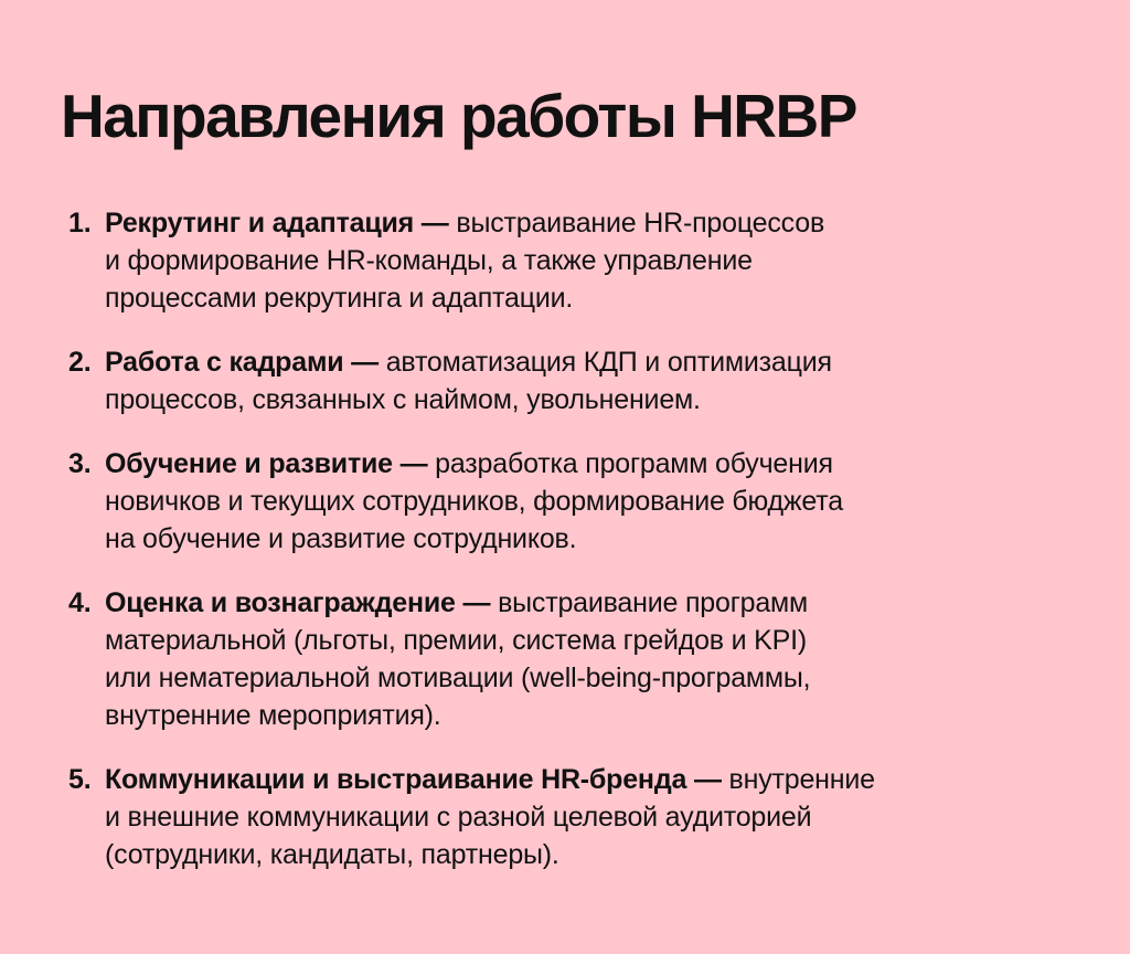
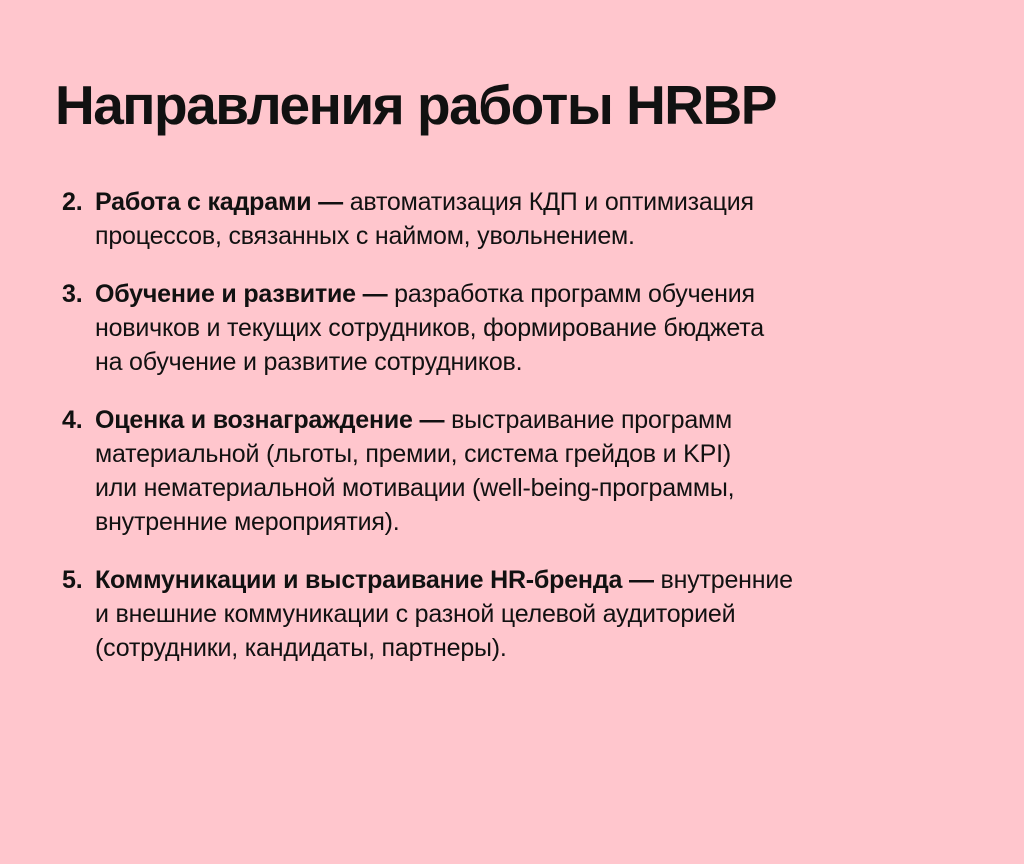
  Направления работы HRBP
- 1.
- Рекрутинг и адаптация — выстраивание HR-процессов
- и формирование HR-команды, а также управление
- процессами рекрутинга и адаптации.
  2.
  Работа с кадрами — автоматизация КДП и оптимизация
  процессов, связанных с наймом, увольнением.
  3.
  Обучение и развитие — разработка программ обучения
  новичков и текущих сотрудников, формирование бюджета
  на обучение и развитие сотрудников.
  4.
  Оценка и вознаграждение — выстраивание программ
  материальной (льготы, премии, система грейдов и KPI)
  или нематериальной мотивации (well-being-программы,
  внутренние мероприятия).
  5.
  Коммуникации и выстраивание HR-бренда — внутренние
  и внешние коммуникации с разной целевой аудиторией
  (сотрудники, кандидаты, партнеры).
